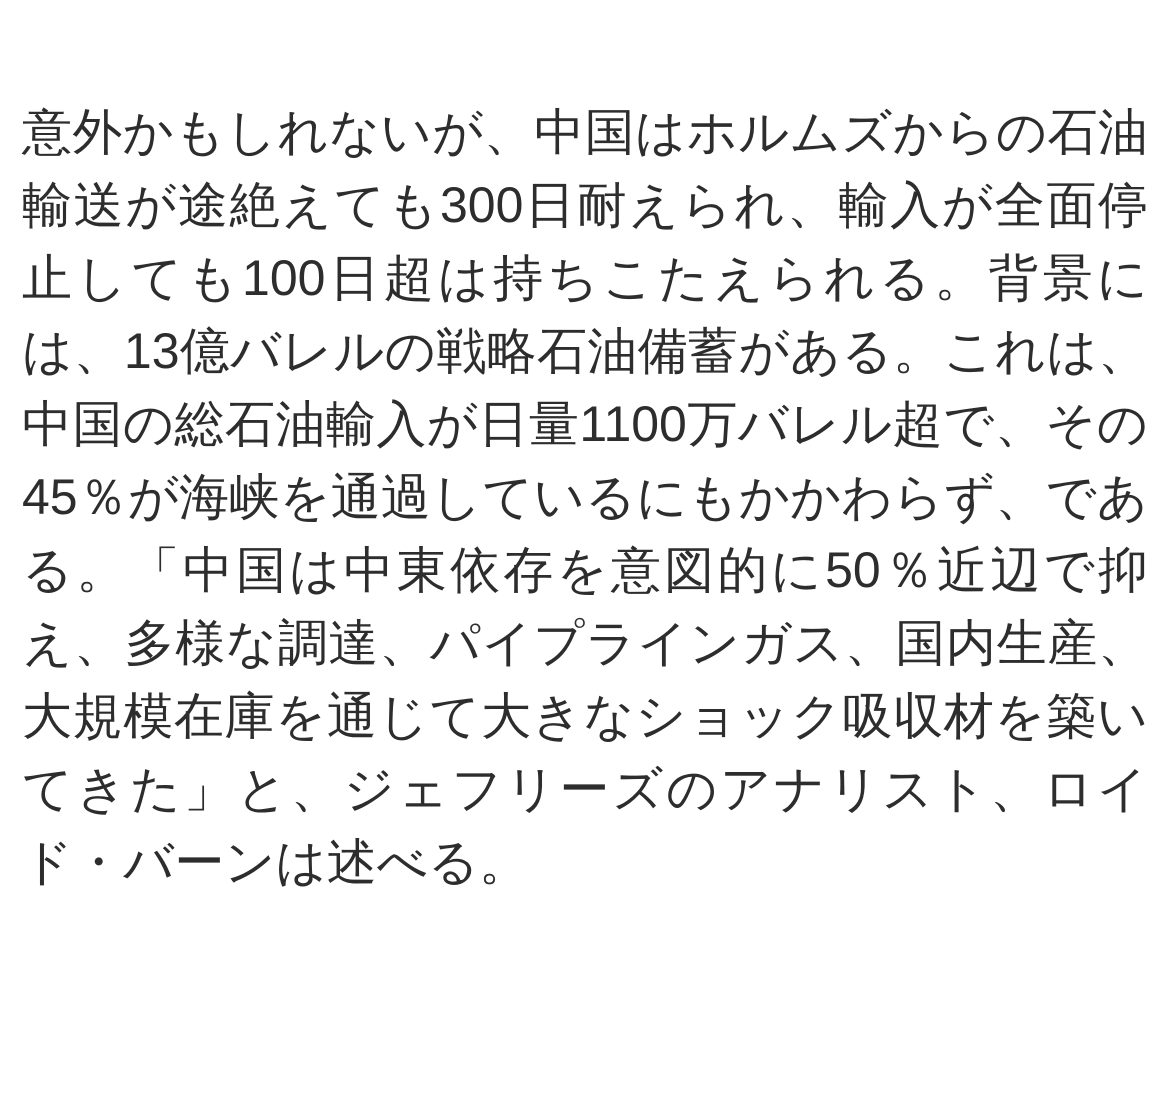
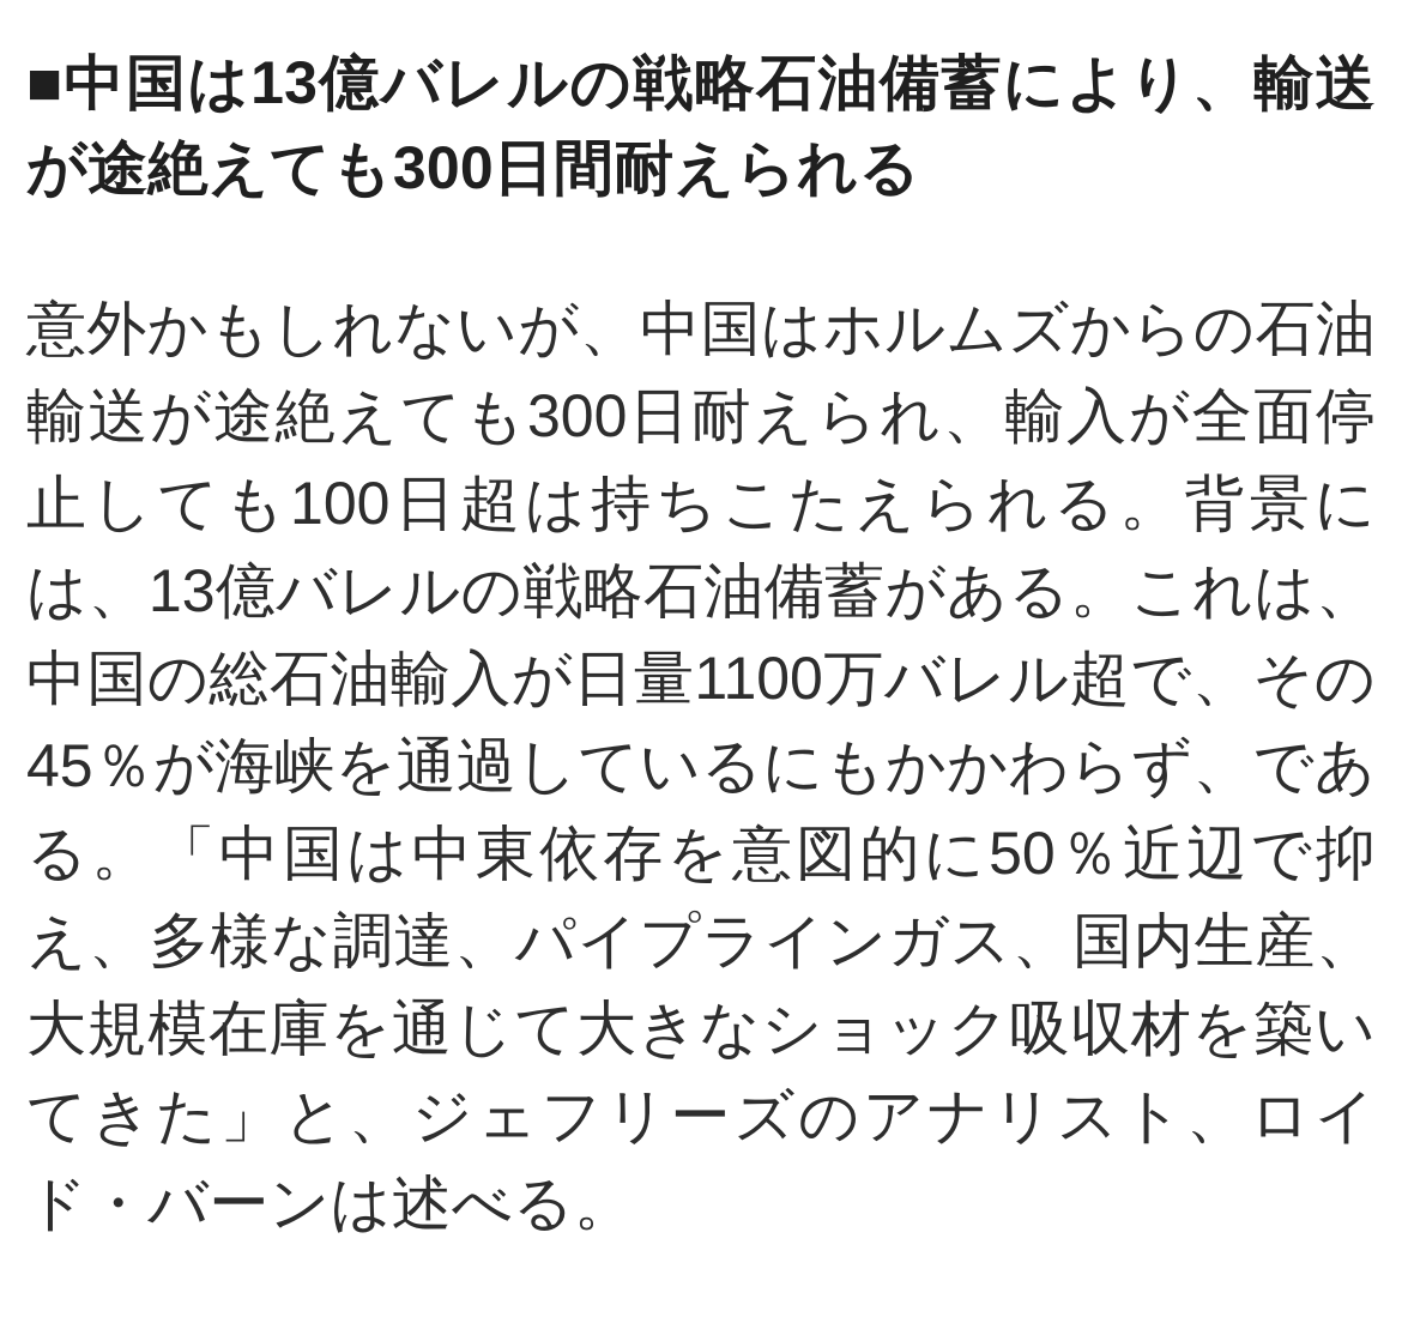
+ ■中国は13億バレルの戦略石油備蓄により、輸送が途絶えても300日間耐えられる
  意外かもしれないが、中国はホルムズからの石油輸送が途絶えても300日耐えられ、輸入が全面停止しても100日超は持ちこたえられる。背景には、13億バレルの戦略石油備蓄がある。これは、中国の総石油輸入が日量1100万バレル超で、その45％が海峡を通過しているにもかかわらず、である。「中国は中東依存を意図的に50％近辺で抑え、多様な調達、パイプラインガス、国内生産、大規模在庫を通じて大きなショック吸収材を築いてきた」と、ジェフリーズのアナリスト、ロイド・バーンは述べる。
